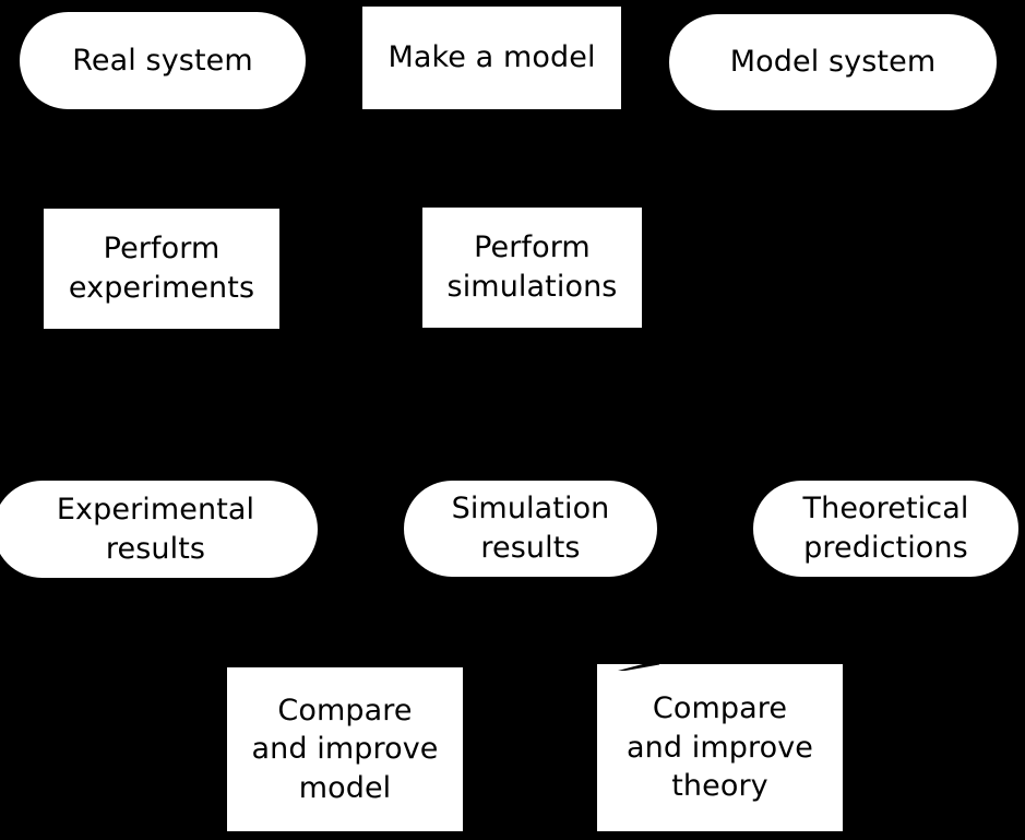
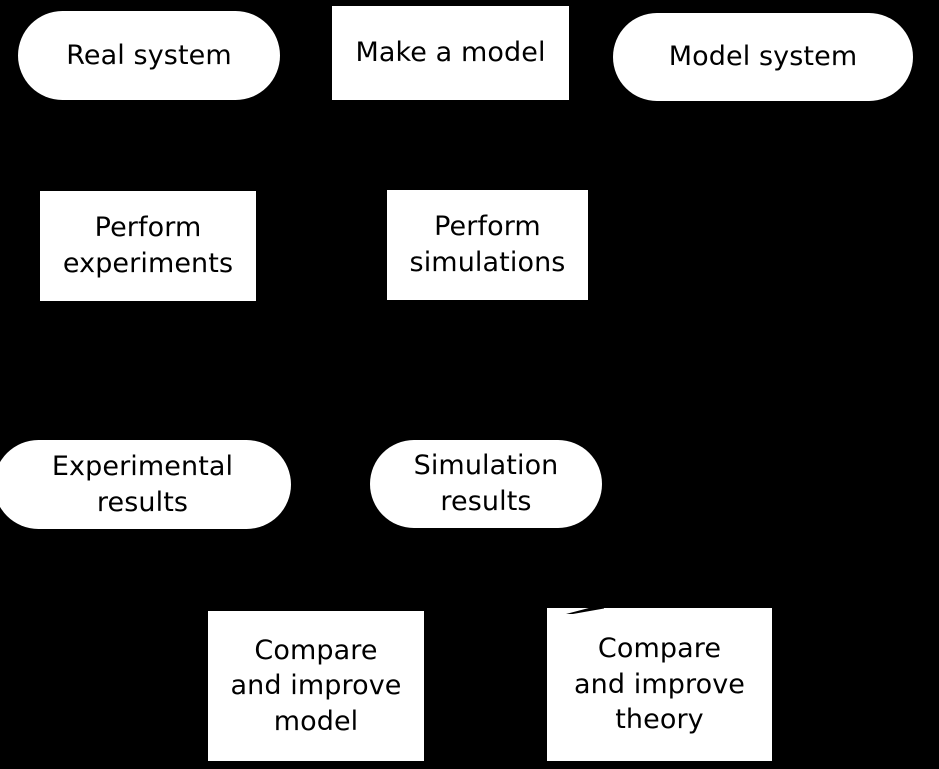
  Real system
  Make a model
  Model system
  Perform
  experiments
  Perform
  simulations
  Experimental
  results
  Simulation
  results
- Theoretical
- predictions
  Compare
  and improve
  model
  Compare
  and improve
  theory
